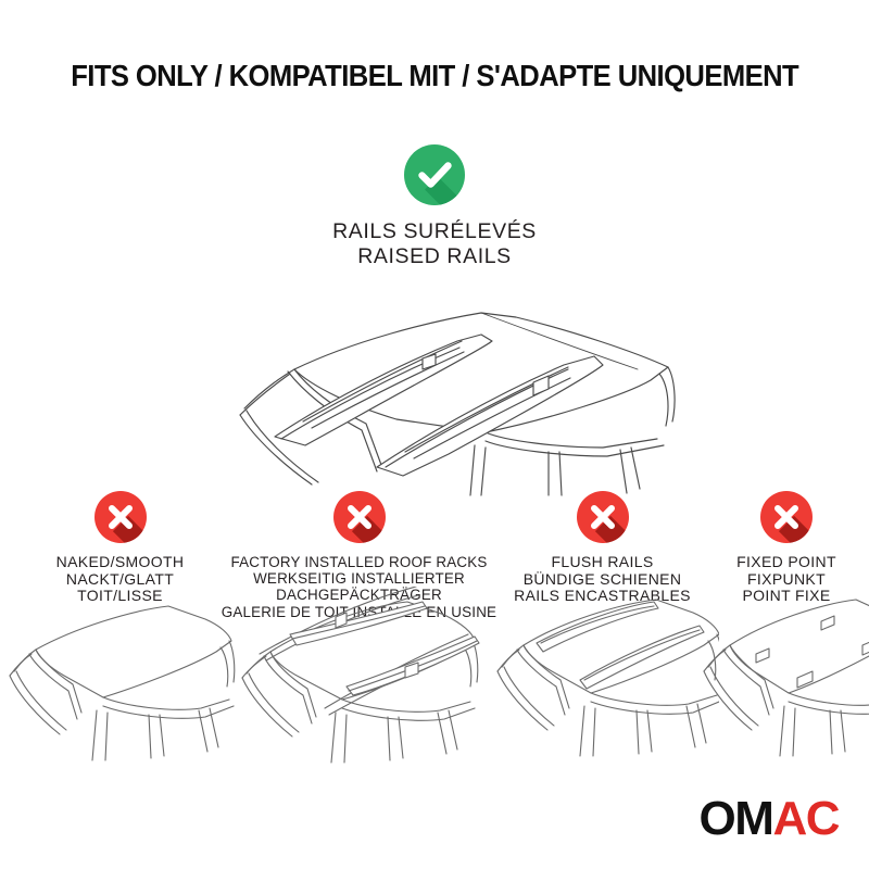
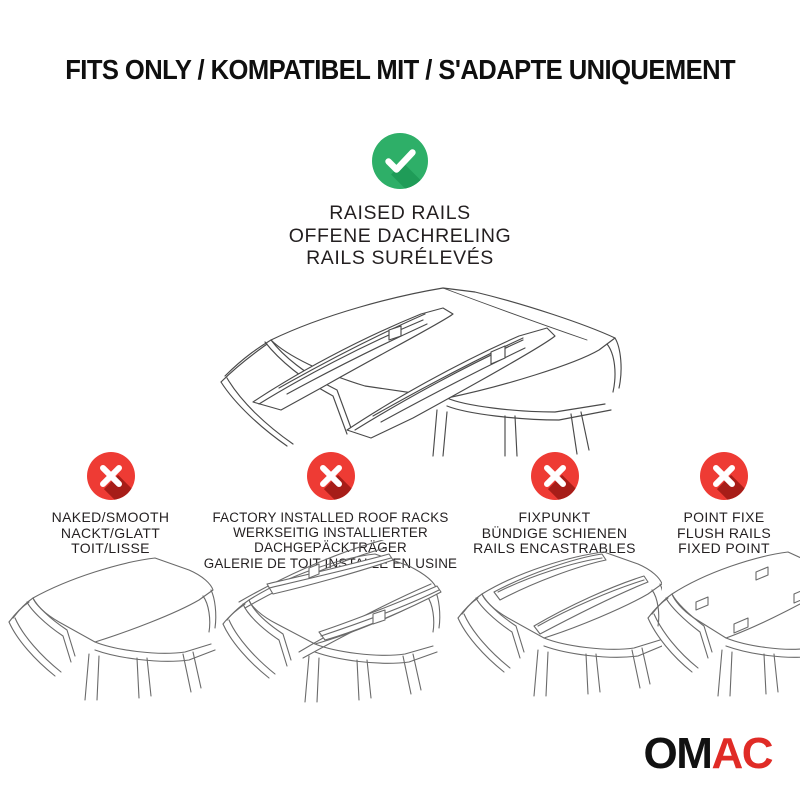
  FITS ONLY / KOMPATIBEL MIT / S'ADAPTE UNIQUEMENT
- RAILS SURÉLEVÉS
+ RAISED RAILS
+ OFFENE DACHRELING
- RAISED RAILS
+ RAILS SURÉLEVÉS
  NAKED/SMOOTH
  NACKT/GLATT
  TOIT/LISSE
  FACTORY INSTALLED ROOF RACKS
  WERKSEITIG INSTALLIERTER
  DACHGEPÄCKTRÄGER
  GALERIE DE TOI IST EN USINE
- FLUSH RAILS
+ FIXPUNKT
  BÜNDIGE SCHIENEN
  RAILS ENCASTRABLES
- FIXED POINT
+ POINT FIXE
- FIXPUNKT
+ FLUSH RAILS
- POINT FIXE
+ FIXED POINT
  OMAC
